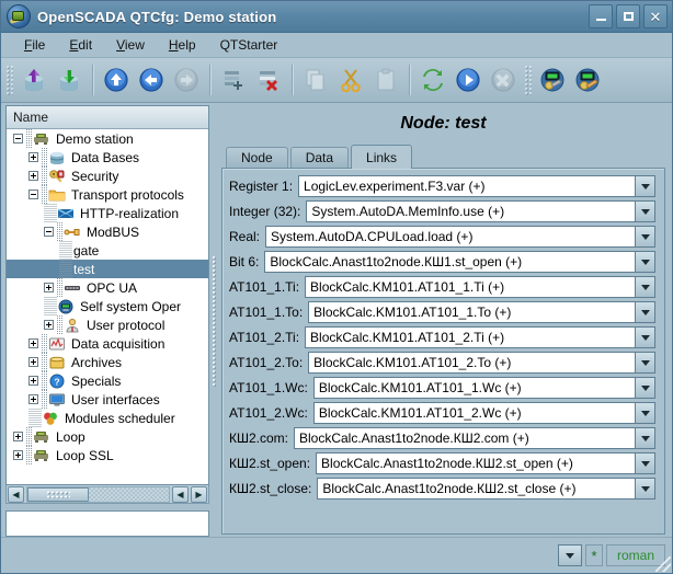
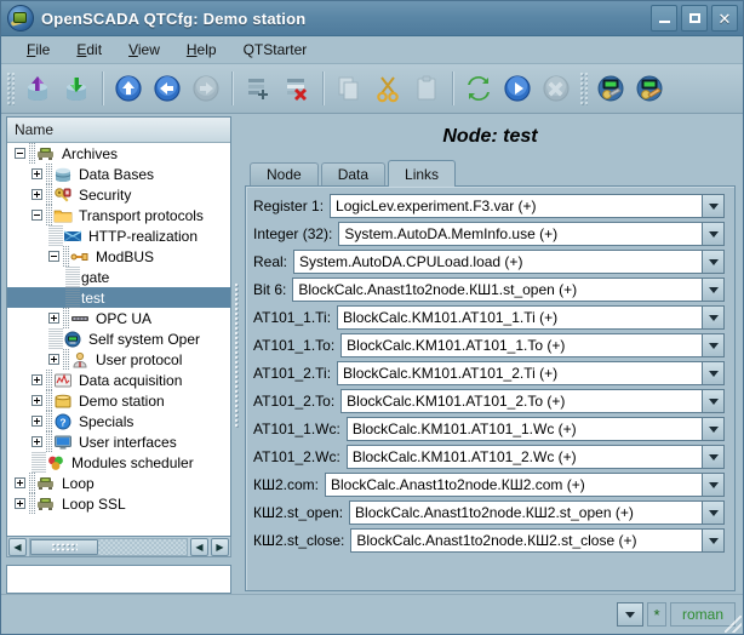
  OpenSCADA QTCfg: Demo station
  ✕
  File
  Edit
  View
  Help
  QTStarter
  Name
- Demo station
+ Archives
  Data Bases
  Security
  Transport protocols
  HTTP-realization
  ModBUS
  gate
  test
  OPC UA
  Self system Oper
  User protocol
  Data acquisition
- Archives
+ Demo station
  ?
  Specials
  User interfaces
  Modules scheduler
  Loop
  Loop SSL
  ◀
  ◀
  ▶
  Node: test
  Node
  Data
  Links
  Register 1:
  LogicLev.experiment.F3.var (+)
  Integer (32):
  System.AutoDA.MemInfo.use (+)
  Real:
  System.AutoDA.CPULoad.load (+)
  Bit 6:
  BlockCalc.Anast1to2node.КШ1.st_open (+)
  AT101_1.Ti:
  BlockCalc.KM101.AT101_1.Ti (+)
  AT101_1.To:
  BlockCalc.KM101.AT101_1.To (+)
  AT101_2.Ti:
  BlockCalc.KM101.AT101_2.Ti (+)
  AT101_2.To:
  BlockCalc.KM101.AT101_2.To (+)
  AT101_1.Wc:
  BlockCalc.KM101.AT101_1.Wc (+)
  AT101_2.Wc:
  BlockCalc.KM101.AT101_2.Wc (+)
  КШ2.com:
  BlockCalc.Anast1to2node.КШ2.com (+)
  КШ2.st_open:
  BlockCalc.Anast1to2node.КШ2.st_open (+)
  КШ2.st_close:
  BlockCalc.Anast1to2node.КШ2.st_close (+)
  *
  roman
